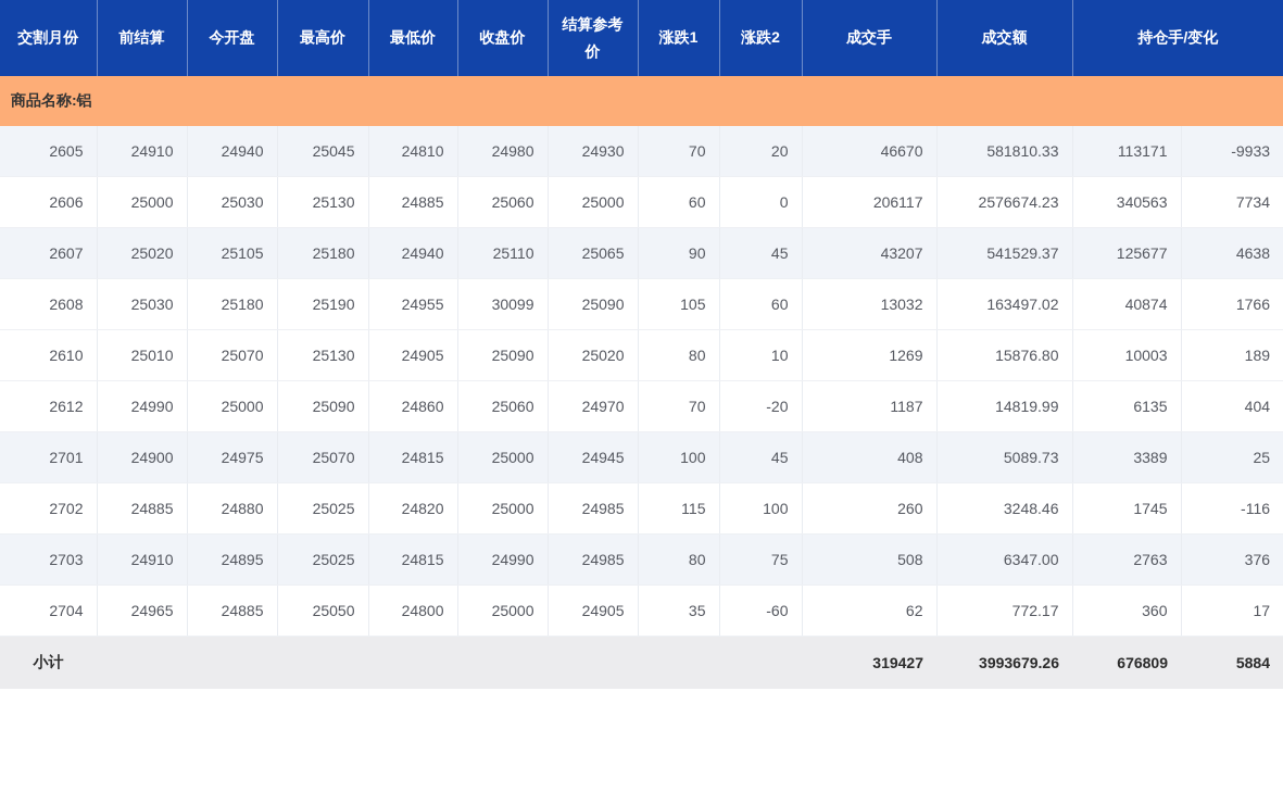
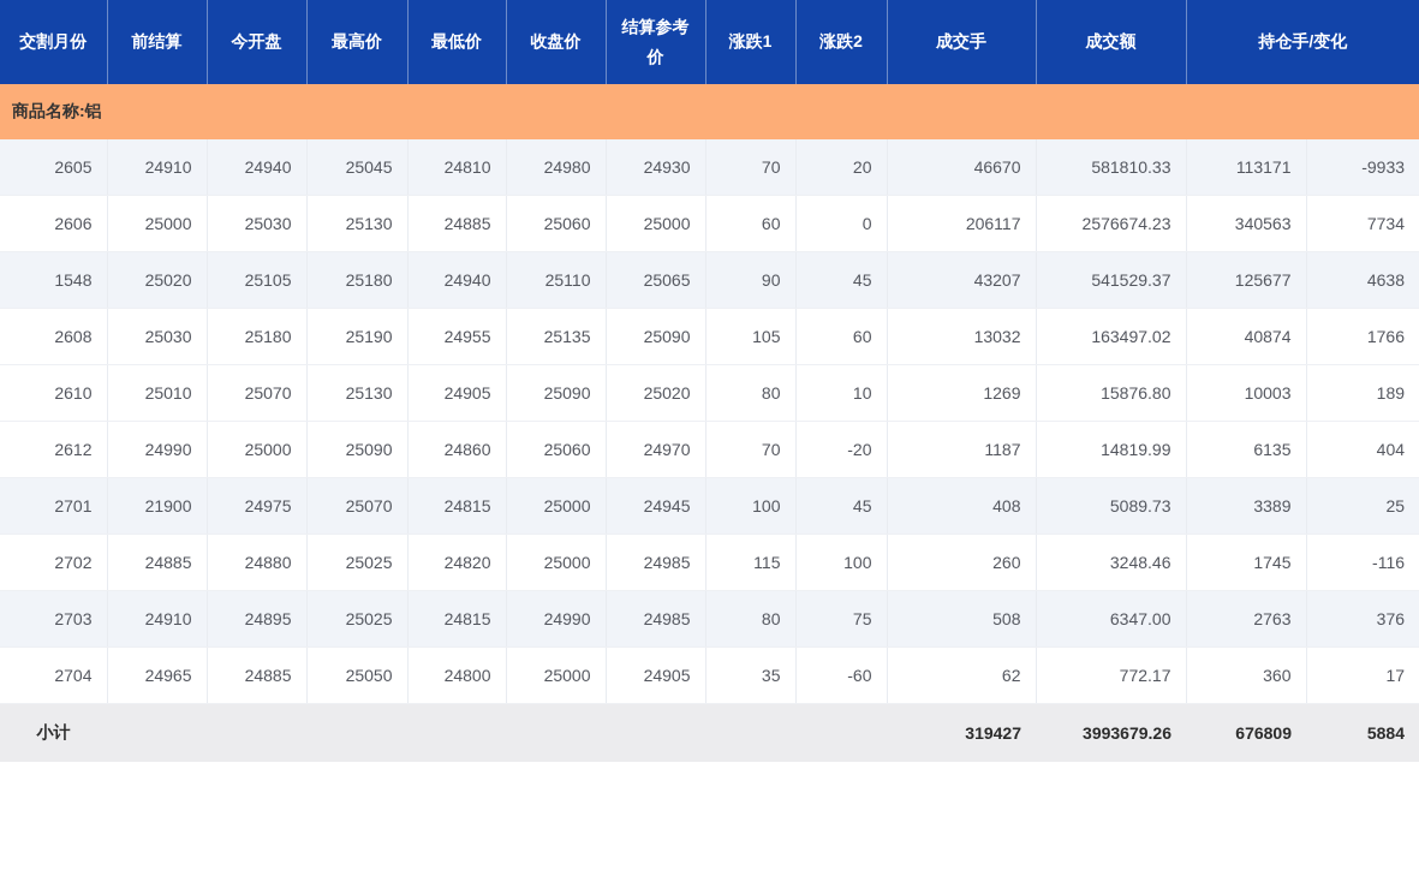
  交割月份	前结算	今开盘	最高价	最低价	收盘价	结算参考价	涨跌1	涨跌2	成交手	成交额	持仓手/变化
  商品名称:铝
  2605	24910	24940	25045	24810	24980	24930	70	20	46670	581810.33	113171	-9933
  2606	25000	25030	25130	24885	25060	25000	60	0	206117	2576674.23	340563	7734
- 2607	25020	25105	25180	24940	25110	25065	90	45	43207	541529.37	125677	4638
+ 1548	25020	25105	25180	24940	25110	25065	90	45	43207	541529.37	125677	4638
- 2608	25030	25180	25190	24955	30099	25090	105	60	13032	163497.02	40874	1766
+ 2608	25030	25180	25190	24955	25135	25090	105	60	13032	163497.02	40874	1766
  2610	25010	25070	25130	24905	25090	25020	80	10	1269	15876.80	10003	189
  2612	24990	25000	25090	24860	25060	24970	70	-20	1187	14819.99	6135	404
- 2701	24900	24975	25070	24815	25000	24945	100	45	408	5089.73	3389	25
+ 2701	21900	24975	25070	24815	25000	24945	100	45	408	5089.73	3389	25
  2702	24885	24880	25025	24820	25000	24985	115	100	260	3248.46	1745	-116
  2703	24910	24895	25025	24815	24990	24985	80	75	508	6347.00	2763	376
  2704	24965	24885	25050	24800	25000	24905	35	-60	62	772.17	360	17
  小计									319427	3993679.26	676809	5884
